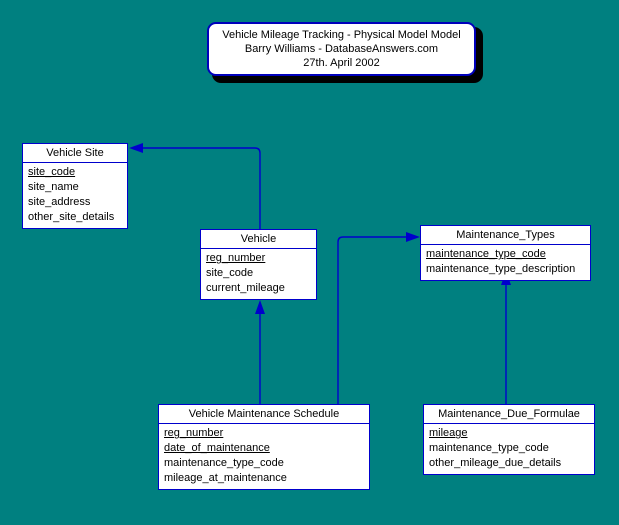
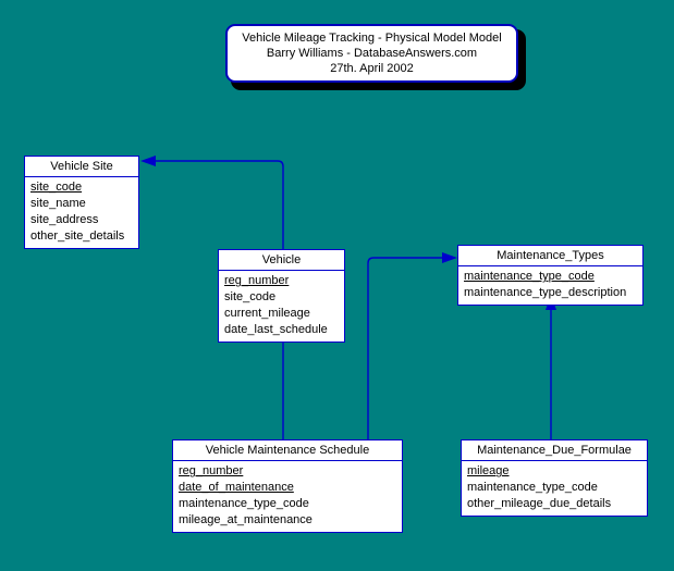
  Vehicle Mileage Tracking - Physical Model Model
  Barry Williams - DatabaseAnswers.com
  27th. April 2002
  Vehicle Site
  site_code
  site_name
  site_address
  other_site_details
  Vehicle
  reg_number
  site_code
  current_mileage
+ date_last_schedule
  Maintenance_Types
  maintenance_type_code
  maintenance_type_description
  Vehicle Maintenance Schedule
  reg_number
  date_of_maintenance
  maintenance_type_code
  mileage_at_maintenance
  Maintenance_Due_Formulae
  mileage
  maintenance_type_code
  other_mileage_due_details
